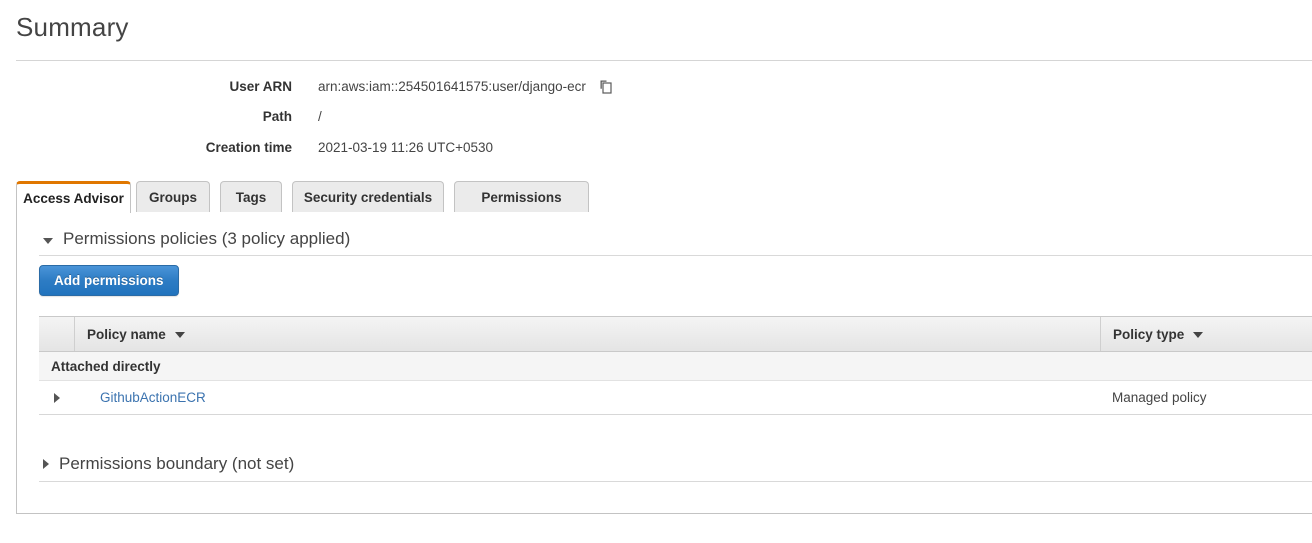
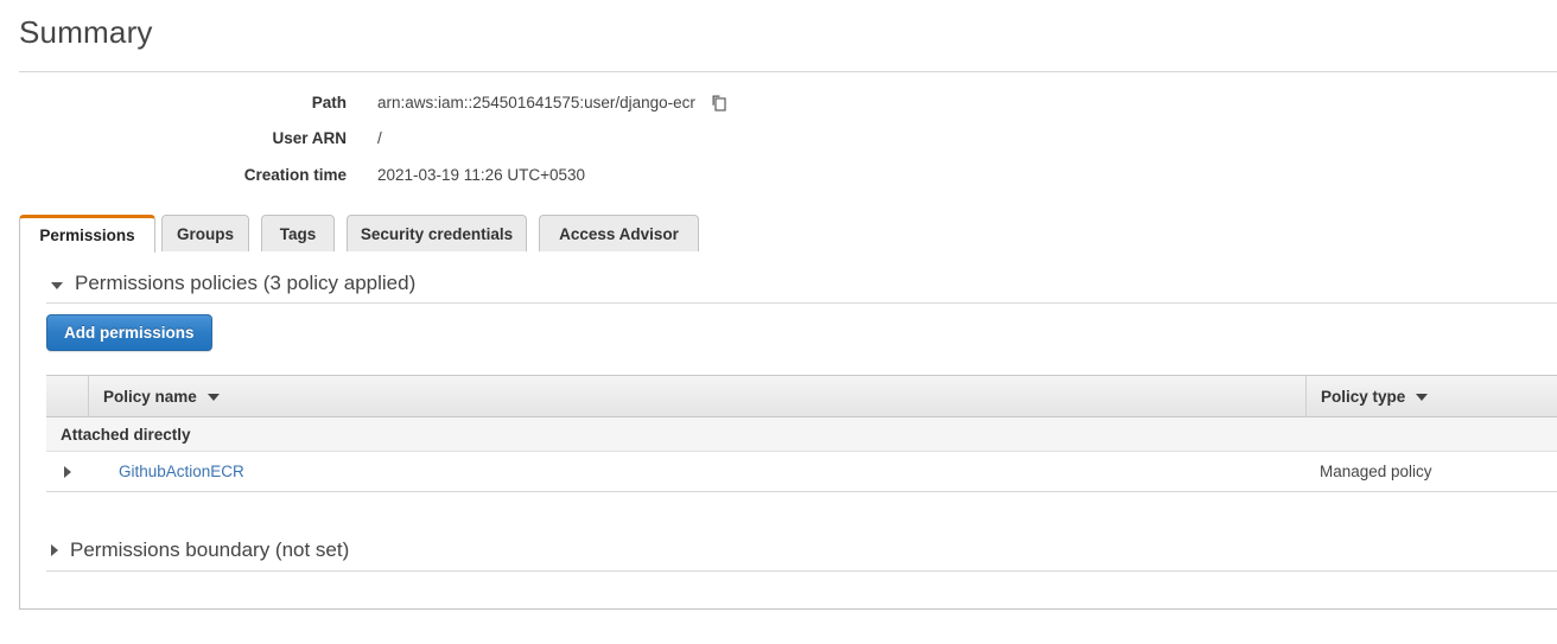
  Summary
- User ARN
+ Path
  arn:aws:iam::254501641575:user/django-ecr
- Path
+ User ARN
  /
  Creation time
  2021-03-19 11:26 UTC+0530
- Access Advisor
+ Permissions
  Groups
  Tags
  Security credentials
- Permissions
+ Access Advisor
  Permissions policies (3 policy applied)
  Add permissions
  Policy name
  Policy type
  Attached directly
  GithubActionECR
  Managed policy
  Permissions boundary (not set)
